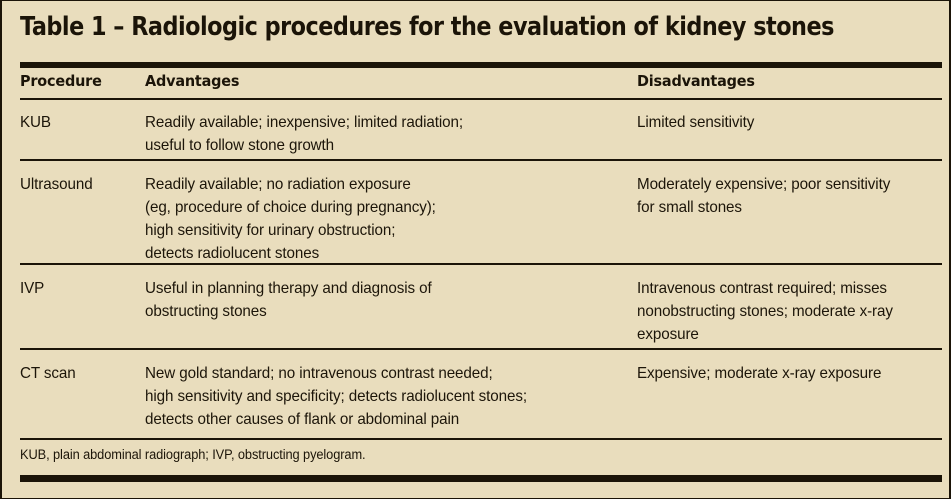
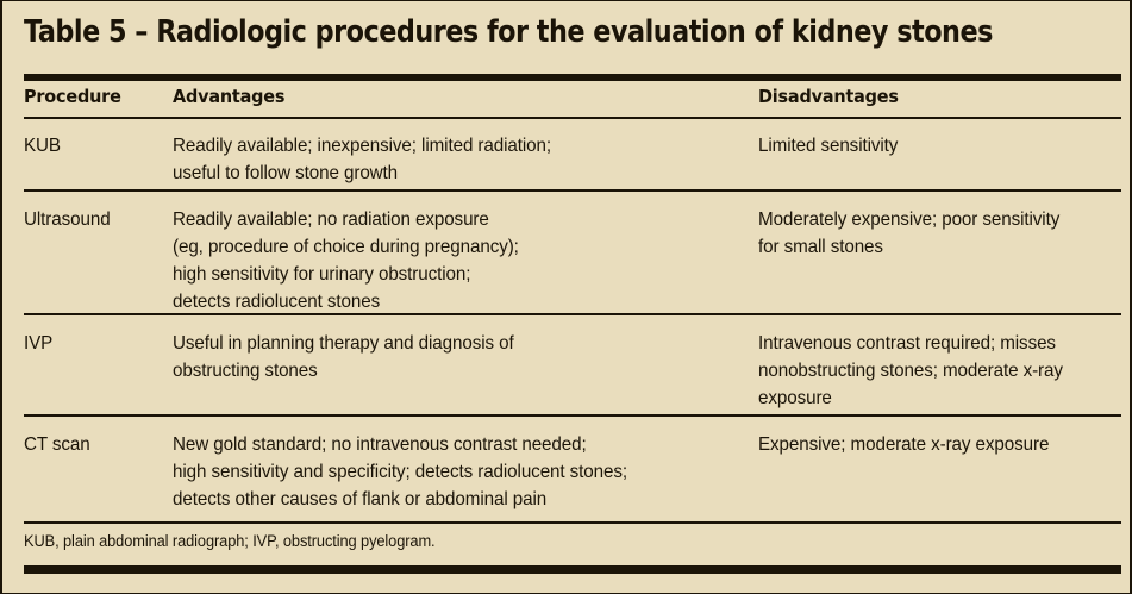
- Table 1 – Radiologic procedures for the evaluation of kidney stones
+ Table 5 – Radiologic procedures for the evaluation of kidney stones
  Procedure
  Advantages
  Disadvantages
  KUB
  Readily available; inexpensive; limited radiation;
  useful to follow stone growth
  Limited sensitivity
  Ultrasound
  Readily available; no radiation exposure
  (eg, procedure of choice during pregnancy);
  high sensitivity for urinary obstruction;
  detects radiolucent stones
  Moderately expensive; poor sensitivity
  for small stones
  IVP
  Useful in planning therapy and diagnosis of
  obstructing stones
  Intravenous contrast required; misses
  nonobstructing stones; moderate x-ray
  exposure
  CT scan
  New gold standard; no intravenous contrast needed;
  high sensitivity and specificity; detects radiolucent stones;
  detects other causes of flank or abdominal pain
  Expensive; moderate x-ray exposure
  KUB, plain abdominal radiograph; IVP, obstructing pyelogram.
